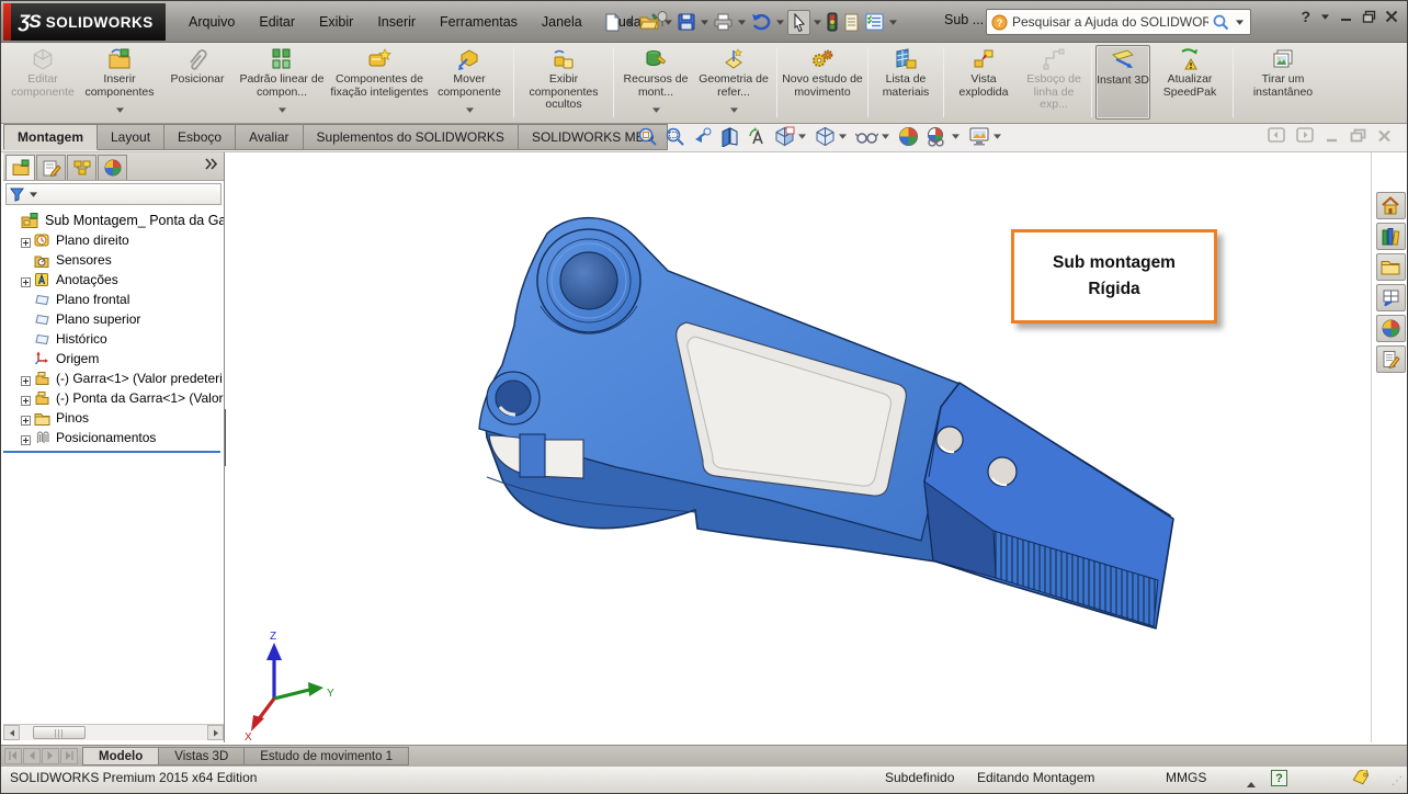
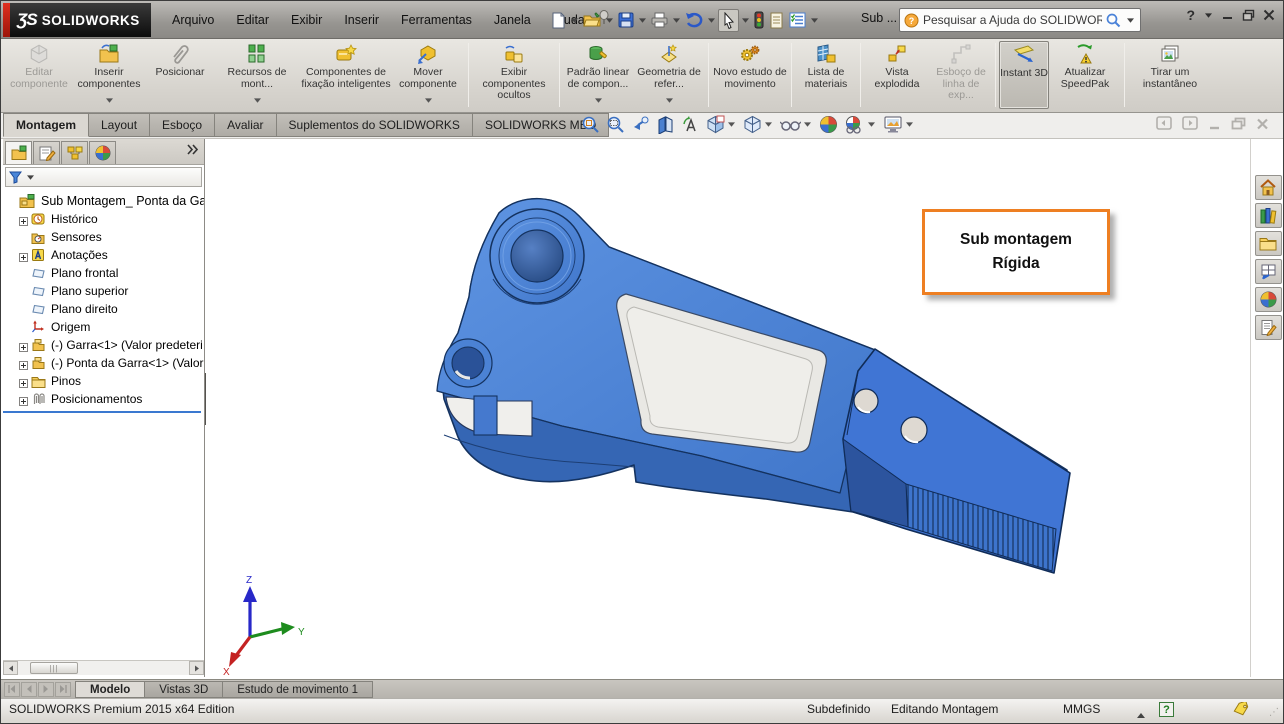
  ƷS
  SOLIDWORKS
  Arquivo
  Editar
  Exibir
  Inserir
  Ferramentas
  Janela
  Sub ...
  ?
  Pesquisar a Ajuda do SOLIDWOR
  ?
  Editar componente
  Inserir componentes
  Posicionar
- Padrão linear de compon...
+ Recursos de mont...
  Componentes de fixação inteligentes
  Mover componente
  Exibir componentes ocultos
- Recursos de mont...
+ Padrão linear de compon...
  Geometria de refer...
  Novo estudo de movimento
  Lista de materiais
  Vista explodida
  Esboço de linha de exp...
  Instant 3D
  Atualizar SpeedPak
  Tirar um instantâneo
  Montagem
  Layout
  Esboço
  Avaliar
  Suplementos do SOLIDWORKS
  SOLIDWORKS M
  Sub Montagem_ Ponta da Ga
- Plano direito
+ Histórico
  Sensores
  Anotações
  Plano frontal
  Plano superior
- Histórico
+ Plano direito
  Origem
  (-) Garra<1> (Valor predeteri
  (-) Ponta da Garra<1> (Valor
  Pinos
  Posicionamentos
  |||
  Z
  Y
  X
  Sub montagem
  Rígida
  Modelo
  Vistas 3D
  Estudo de movimento 1
  SOLIDWORKS Premium 2015 x64 Edition
  Subdefinido
  Editando Montagem
  MMGS
  ?
  ⋰
